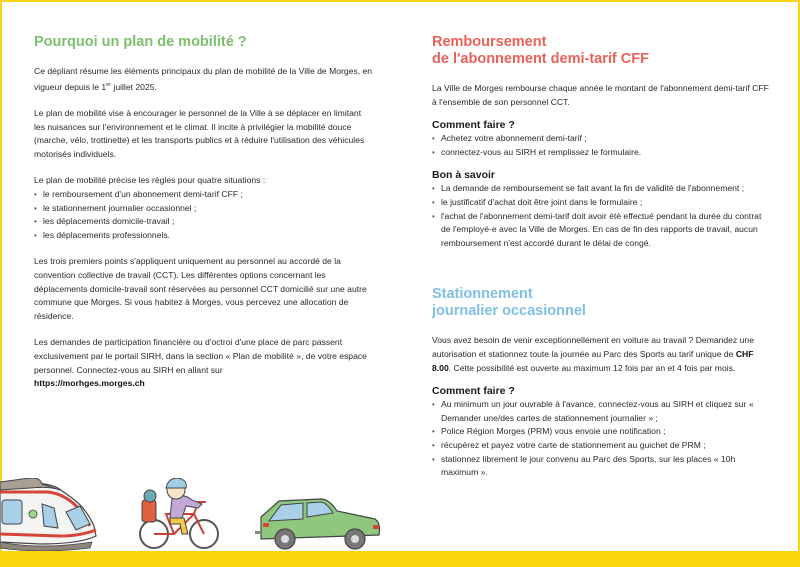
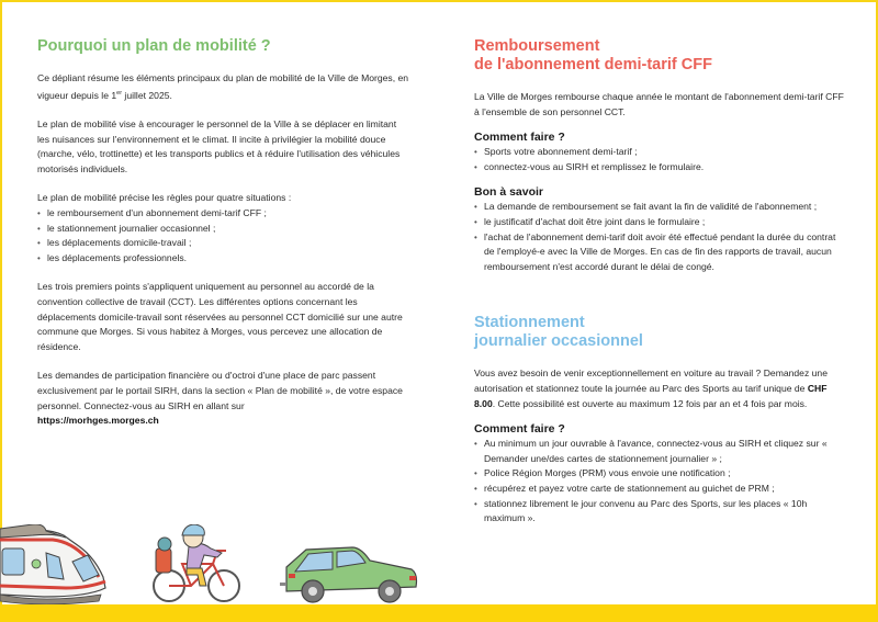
  Pourquoi un plan de mobilité ?
  Ce dépliant résume les éléments principaux du plan de mobilité de la Ville de Morges, en vigueur depuis le 1 juillet 2025.
  Le plan de mobilité vise à encourager le personnel de la Ville à se déplacer en limitant les nuisances sur l'environnement et le climat. Il incite à privilégier la mobilité douce (marche, vélo, trottinette) et les transports publics et à réduire l'utilisation des véhicules motorisés individuels.
  Le plan de mobilité précise les règles pour quatre situations :
  le remboursement d'un abonnement demi-tarif CFF ;
  le stationnement journalier occasionnel ;
  les déplacements domicile-travail ;
  les déplacements professionnels.
  Les trois premiers points s'appliquent uniquement au personnel au accordé de la convention collective de travail (CCT). Les différentes options concernant les déplacements domicile-travail sont réservées au personnel CCT domicilié sur une autre commune que Morges. Si vous habitez à Morges, vous percevez une allocation de résidence.
  Les demandes de participation financière ou d'octroi d'une place de parc passent exclusivement par le portail SIRH, dans la section « Plan de mobilité », de votre espace personnel. Connectez-vous au SIRH en allant sur
  https://morhges.morges.ch
  Remboursement
  de l'abonnement demi-tarif CFF
  La Ville de Morges rembourse chaque année le montant de l'abonnement demi-tarif CFF à l'ensemble de son personnel CCT.
  Comment faire ?
- Achetez votre abonnement demi-tarif ;
+ Sports votre abonnement demi-tarif ;
  connectez-vous au SIRH et remplissez le formulaire.
  Bon à savoir
  La demande de remboursement se fait avant la fin de validité de l'abonnement ;
  le justificatif d'achat doit être joint dans le formulaire ;
  l'achat de l'abonnement demi-tarif doit avoir été effectué pendant la durée du contrat de l'employé-e avec la Ville de Morges. En cas de fin des rapports de travail, aucun remboursement n'est accordé durant le délai de congé.
  Stationnement
  journalier occasionnel
  Vous avez besoin de venir exceptionnellement en voiture au travail ? Demandez une autorisation et stationnez toute la journée au Parc des Sports au tarif unique de CHF 8.00. Cette possibilité est ouverte au maximum 12 fois par an et 4 fois par mois.
  Comment faire ?
  Au minimum un jour ouvrable à l'avance, connectez-vous au SIRH et cliquez sur « Demander une/des cartes de stationnement journalier » ;
  Police Région Morges (PRM) vous envoie une notification ;
  récupérez et payez votre carte de stationnement au guichet de PRM ;
  stationnez librement le jour convenu au Parc des Sports, sur les places « 10h maximum ».
